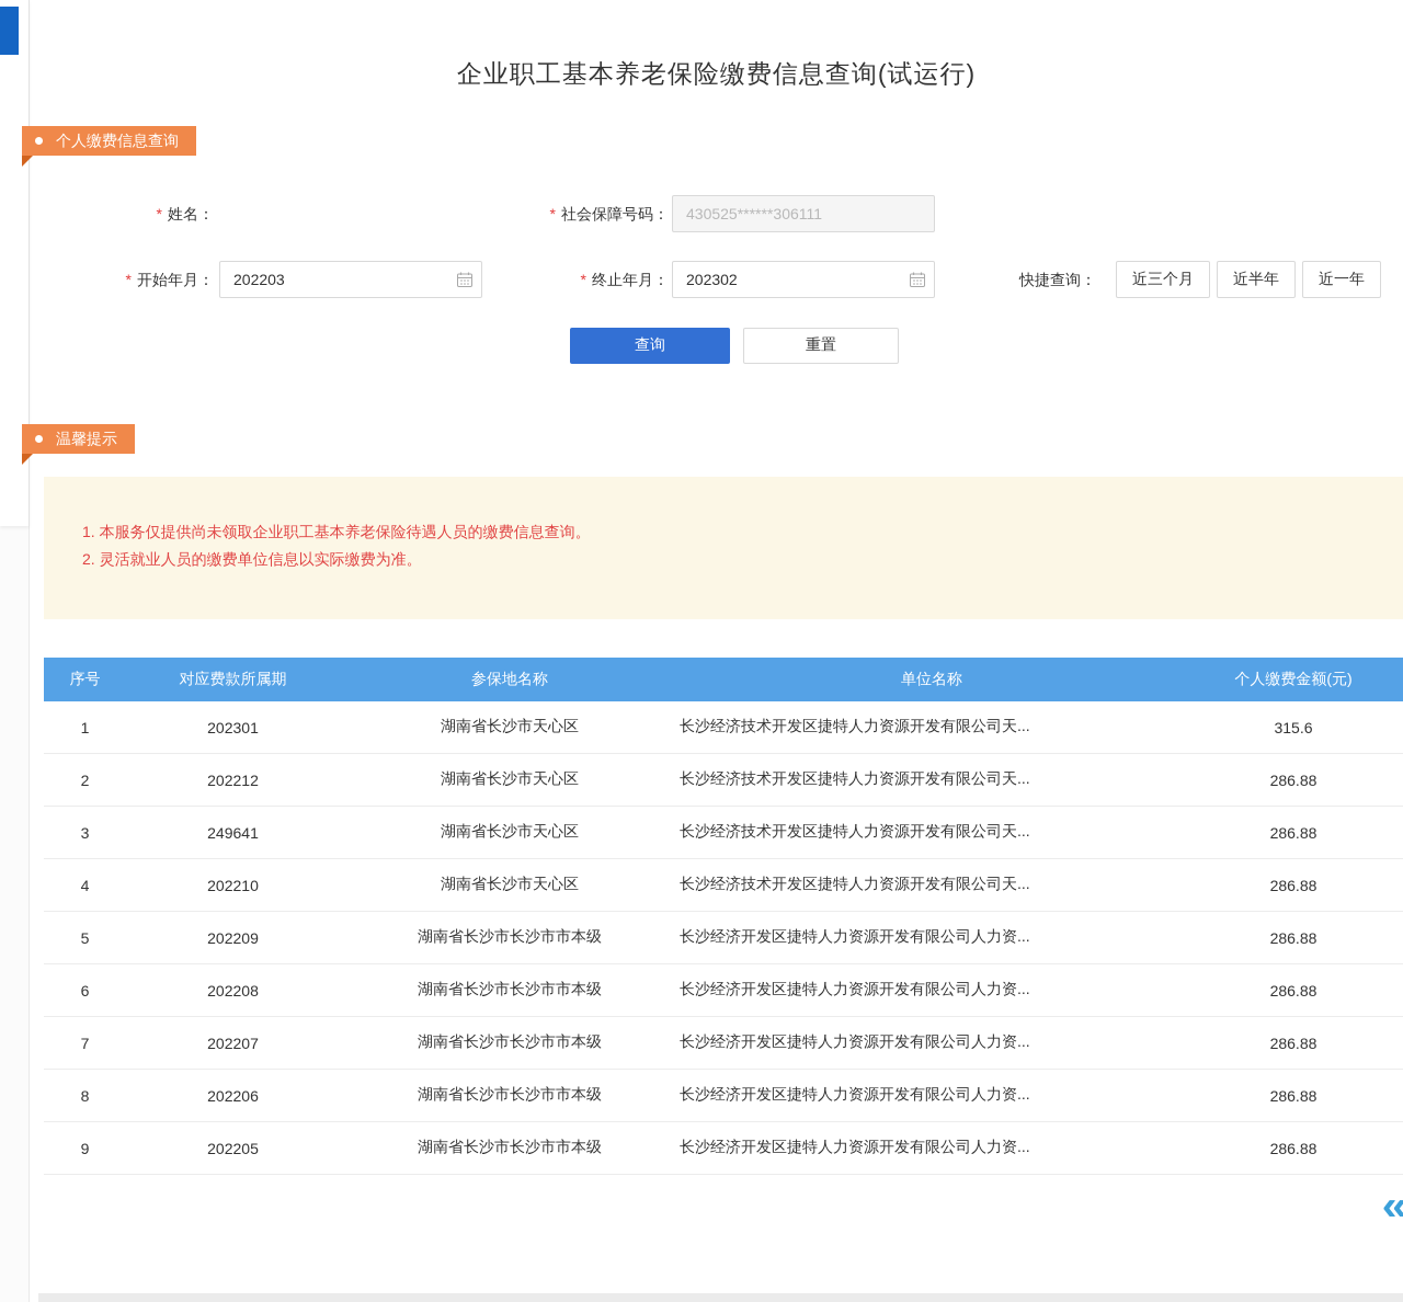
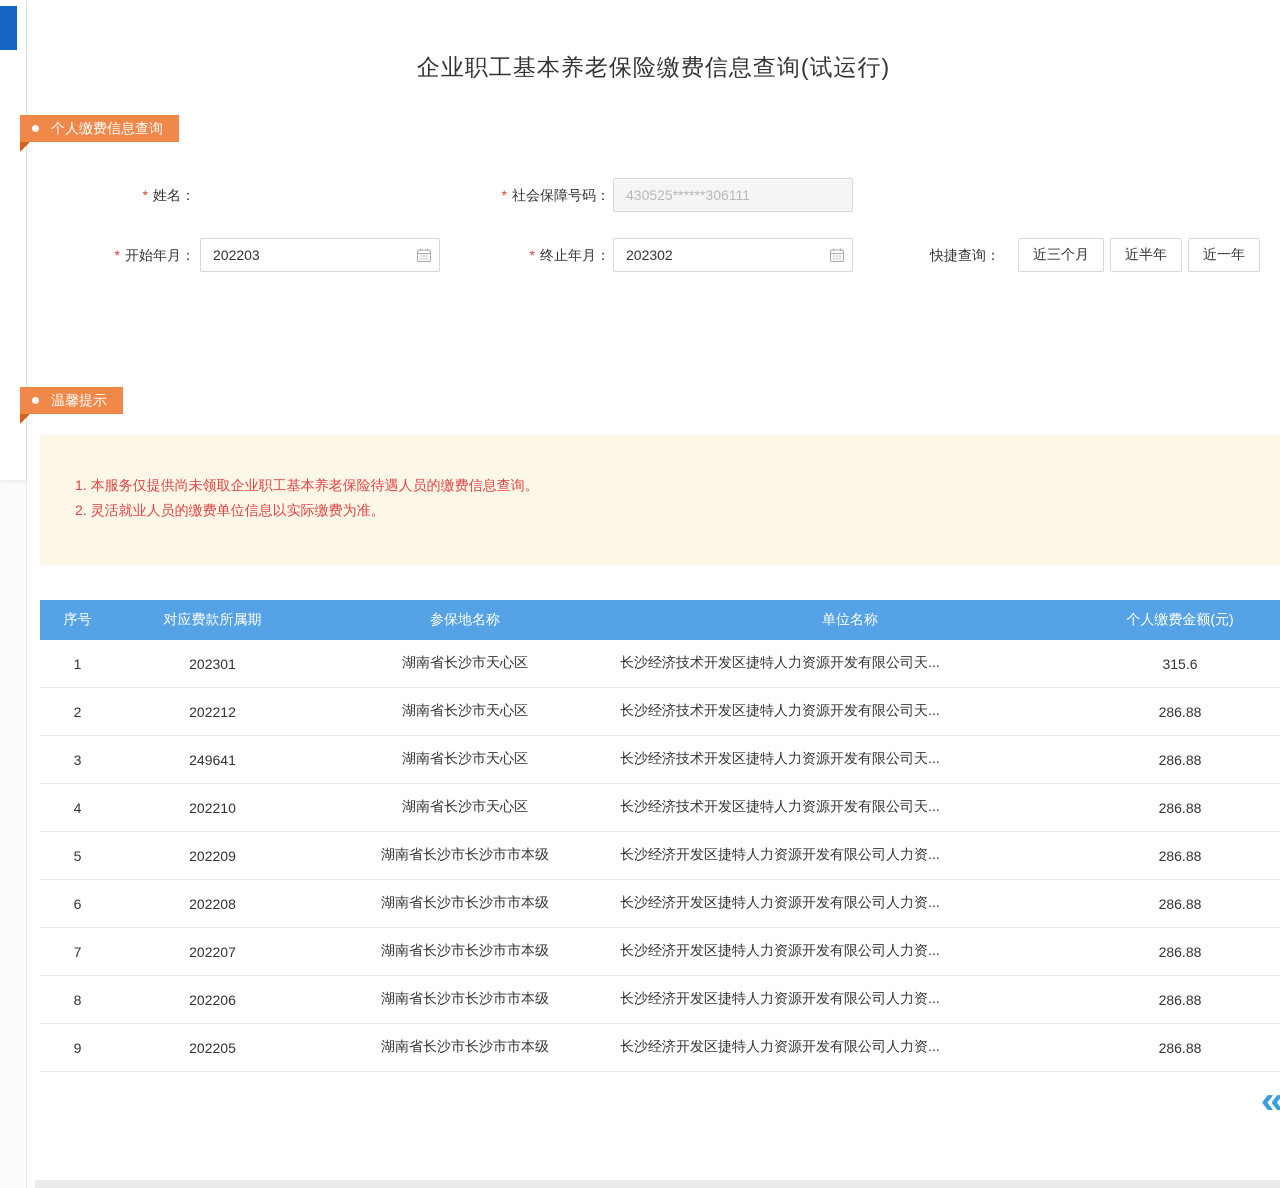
  企业职工基本养老保险缴费信息查询(试运行)
  个人缴费信息查询
  * 姓名：
  * 社会保障号码：
  430525******306111
  * 开始年月：
  202203
  * 终止年月：
  202302
  快捷查询：
  近三个月
  近半年
  近一年
- 查询
- 重置
  温馨提示
  1. 本服务仅提供尚未领取企业职工基本养老保险待遇人员的缴费信息查询。
  2. 灵活就业人员的缴费单位信息以实际缴费为准。
  序号
  对应费款所属期
  参保地名称
  单位名称
  个人缴费金额(元)
  1
  202301
  湖南省长沙市天心区
  长沙经济技术开发区捷特人力资源开发有限公司天...
  315.6
  2
  202212
  湖南省长沙市天心区
  长沙经济技术开发区捷特人力资源开发有限公司天...
  286.88
  3
  249641
  湖南省长沙市天心区
  长沙经济技术开发区捷特人力资源开发有限公司天...
  286.88
  4
  202210
  湖南省长沙市天心区
  长沙经济技术开发区捷特人力资源开发有限公司天...
  286.88
  5
  202209
  湖南省长沙市长沙市市本级
  长沙经济开发区捷特人力资源开发有限公司人力资...
  286.88
  6
  202208
  湖南省长沙市长沙市市本级
  长沙经济开发区捷特人力资源开发有限公司人力资...
  286.88
  7
  202207
  湖南省长沙市长沙市市本级
  长沙经济开发区捷特人力资源开发有限公司人力资...
  286.88
  8
  202206
  湖南省长沙市长沙市市本级
  长沙经济开发区捷特人力资源开发有限公司人力资...
  286.88
  9
  202205
  湖南省长沙市长沙市市本级
  长沙经济开发区捷特人力资源开发有限公司人力资...
  286.88
  «
